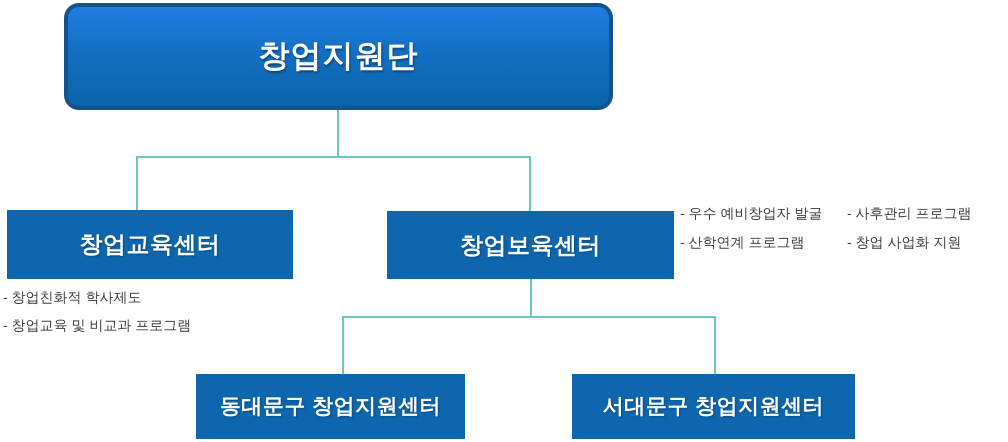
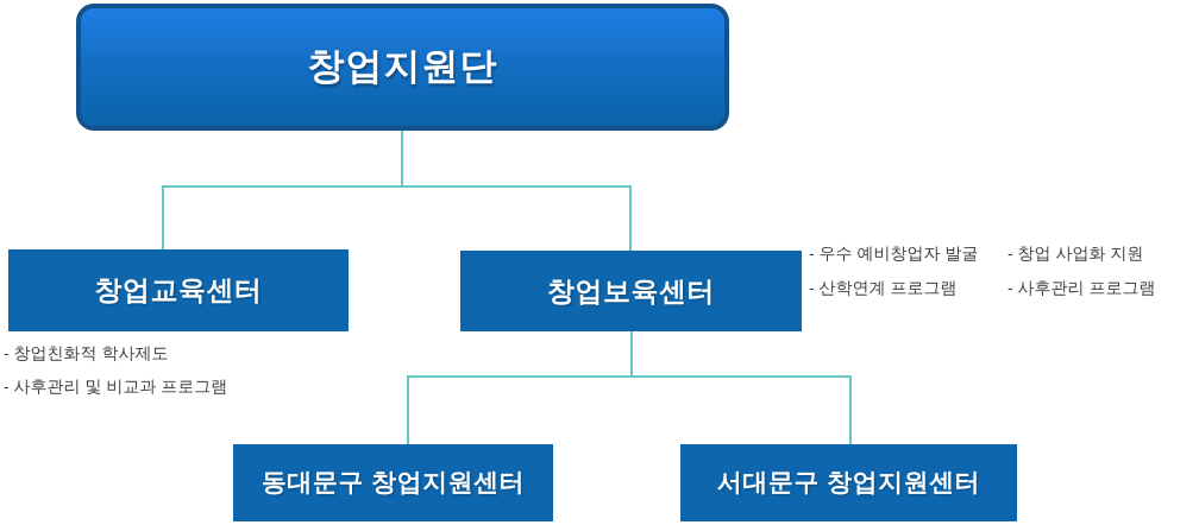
  창업지원단
  창업교육센터
  창업보육센터
  - 창업친화적 학사제도
- - 창업교육 및 비교과 프로그램
+ - 사후관리 및 비교과 프로그램
  - 우수 예비창업자 발굴
- - 사후관리 프로그램
+ - 창업 사업화 지원
  - 산학연계 프로그램
- - 창업 사업화 지원
+ - 사후관리 프로그램
  동대문구 창업지원센터
  서대문구 창업지원센터
